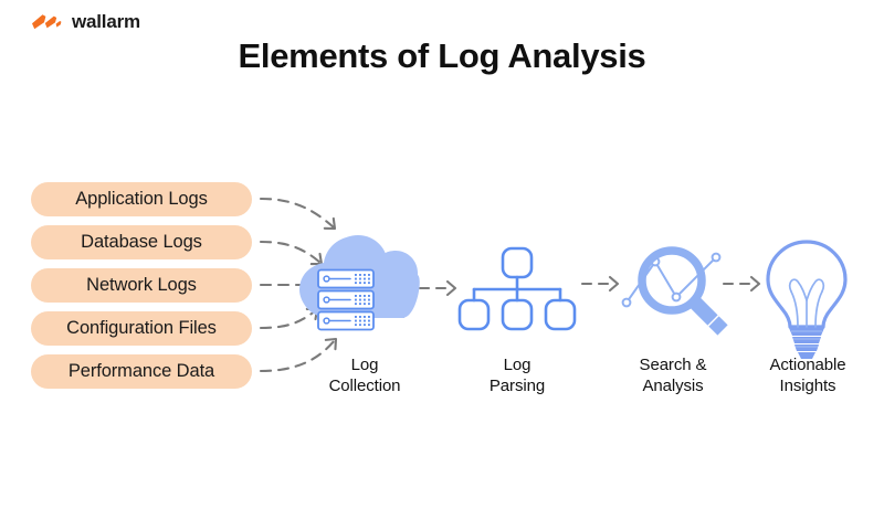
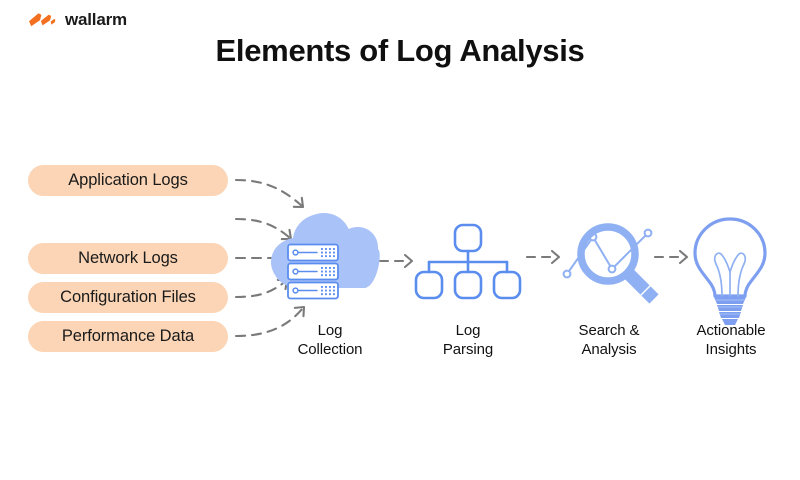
  wallarm
  Elements of Log Analysis
  Application Logs
- Database Logs
  Network Logs
  Configuration Files
  Performance Data
  Log
  Collection
  Log
  Parsing
  Search &
  Analysis
  Actionable
  Insights
